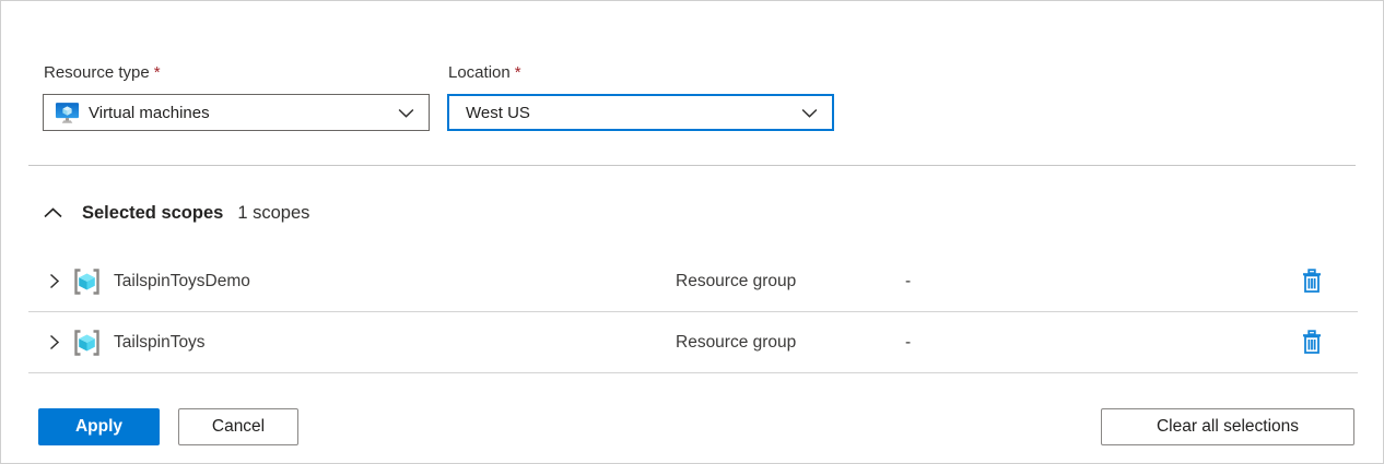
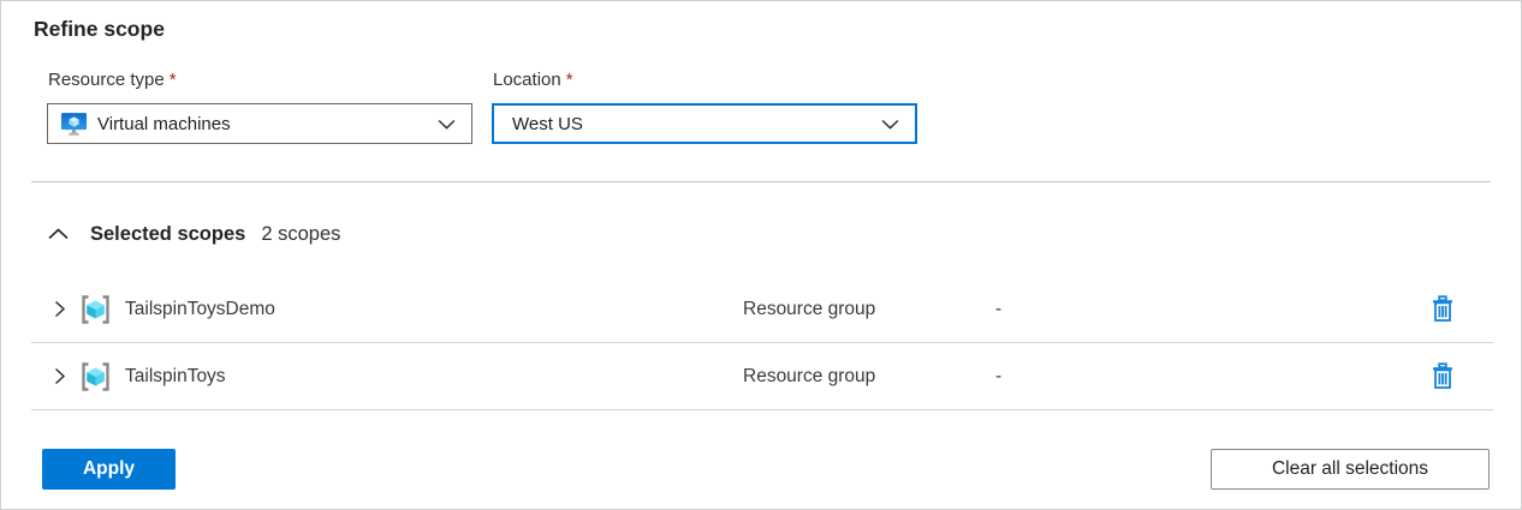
+ Refine scope
  Resource type *
  Location *
  Virtual machines
  West US
  Selected scopes
- 1 scopes
+ 2 scopes
  TailspinToysDemo
  Resource group
  -
  TailspinToys
  Resource group
  -
  Apply
- Cancel
  Clear all selections
